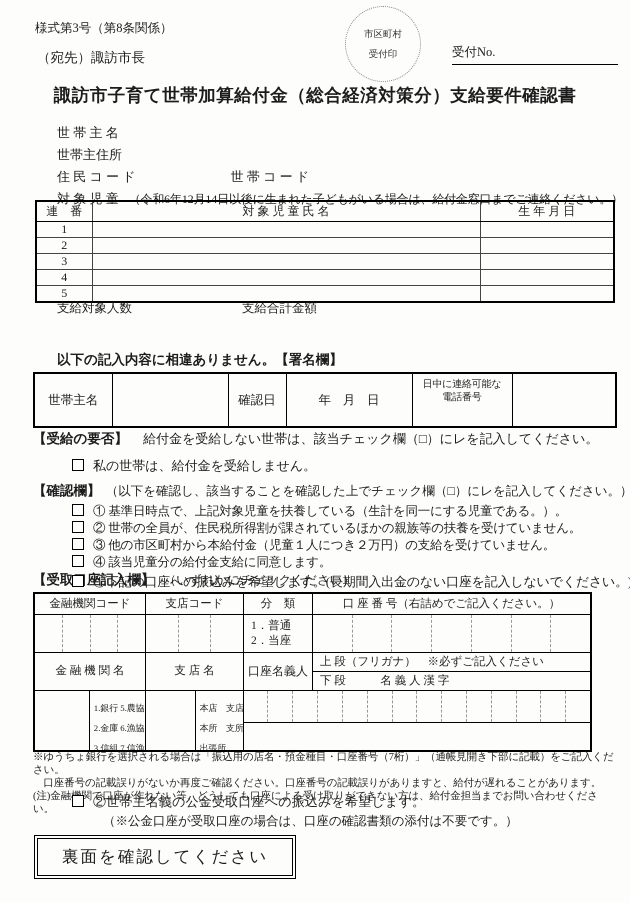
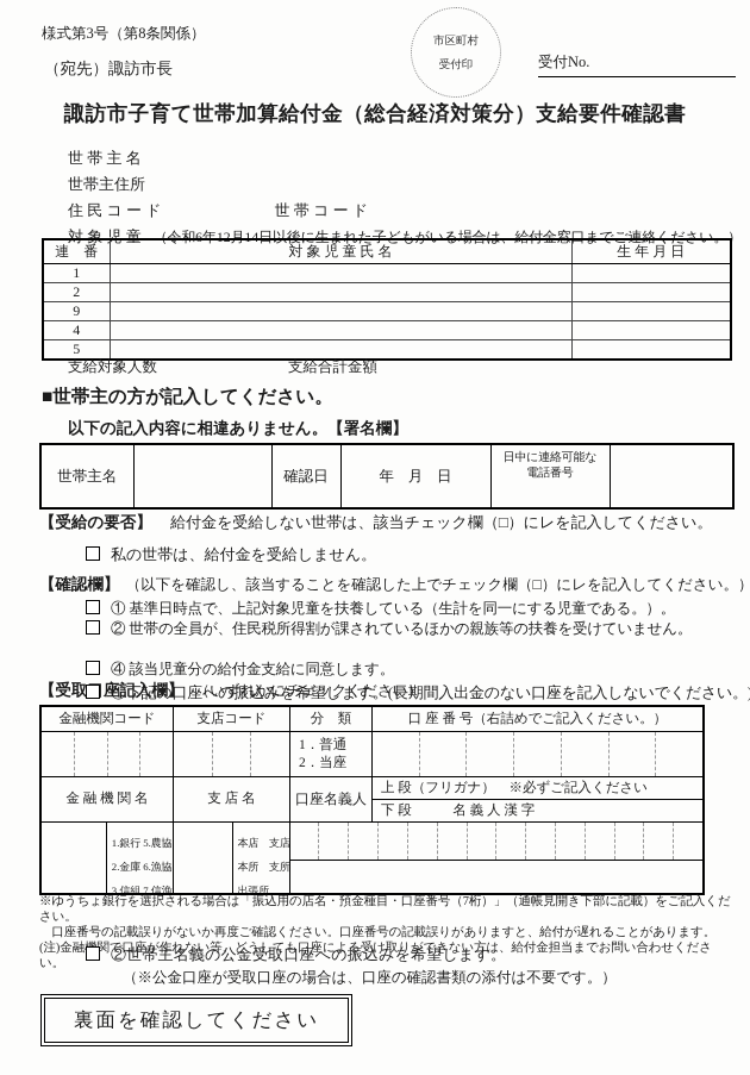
  様式第3号（第8条関係）
  （宛先）諏訪市長
  市区町村
  受付印
  受付No.
  諏訪市子育て世帯加算給付金（総合経済対策分）支給要件確認書
  世 帯 主 名
  世帯主住所
  住 民 コ ー ド 世 帯 コ ー ド
  対 象 児 童 （令和6年12月14日以後に生まれた子どもがいる場合は、給付金窓口までご連絡ください。）
  連 番	対 象 児 童 氏 名	生 年 月 日
  1
  2
- 3
+ 9
  4
  5
  支給対象人数 支給合計金額
+ ■世帯主の方が記入してください。
  以下の記入内容に相違ありません。【署名欄】
  世帯主名		確認日	年 月 日	日中に連絡可能な 電話番号
  【受給の要否】 給付金を受給しない世帯は、該当チェック欄（□）にレを記入してください。
  私の世帯は、給付金を受給しません。
  【確認欄】 （以下を確認し、該当することを確認した上でチェック欄（□）にレを記入してください。）
  ① 基準日時点で、上記対象児童を扶養している（生計を同一にする児童である。）。
  ② 世帯の全員が、住民税所得割が課されているほかの親族等の扶養を受けていません。
- ③ 他の市区町村から本給付金（児童１人につき２万円）の支給を受けていません。
  ④ 該当児童分の給付金支給に同意します。
  【受取座記入欄】 （いずれかにチェックください）
  ①下記の口座への振込みを希望します。(長期間入出金のない口座を記入しないでください。
  金融機関コード
  支店コード
  分 類
  口 座 番 号（右詰めでご記入ください。）
  1．普通
  2．当座
  金 融 機 関 名
  支 店 名
  口座名義人
  上 段（フリガナ） ※必ずご記入ください
  下 段 名 義 人 漢 字
  1.銀行 5.農協
  2.金庫 6.漁協
  3.信組 7.信漁
  本店 支店
  本所 支所
  出張所
  ※ゆうちょ銀行を選択される場合は「振込用の店名・預金種目・口座番号（7桁）」（通帳見開き下部に記載）をご記入ください。
  口座番号の記載誤りがないか再度ご確認ください。口座番号の記載誤りがありますと、給付が遅れることがあります。
  (注)金融関で口座が作れない等、どうしても口座による受け取りができない方は、給付金担当までお問い合わせください。
  ②世帯主名義の公金受取口座への振込みを希望します。
  （※公金口座が受取口座の場合は、口座の確認書類の添付は不要です。）
  裏面を確認してください
